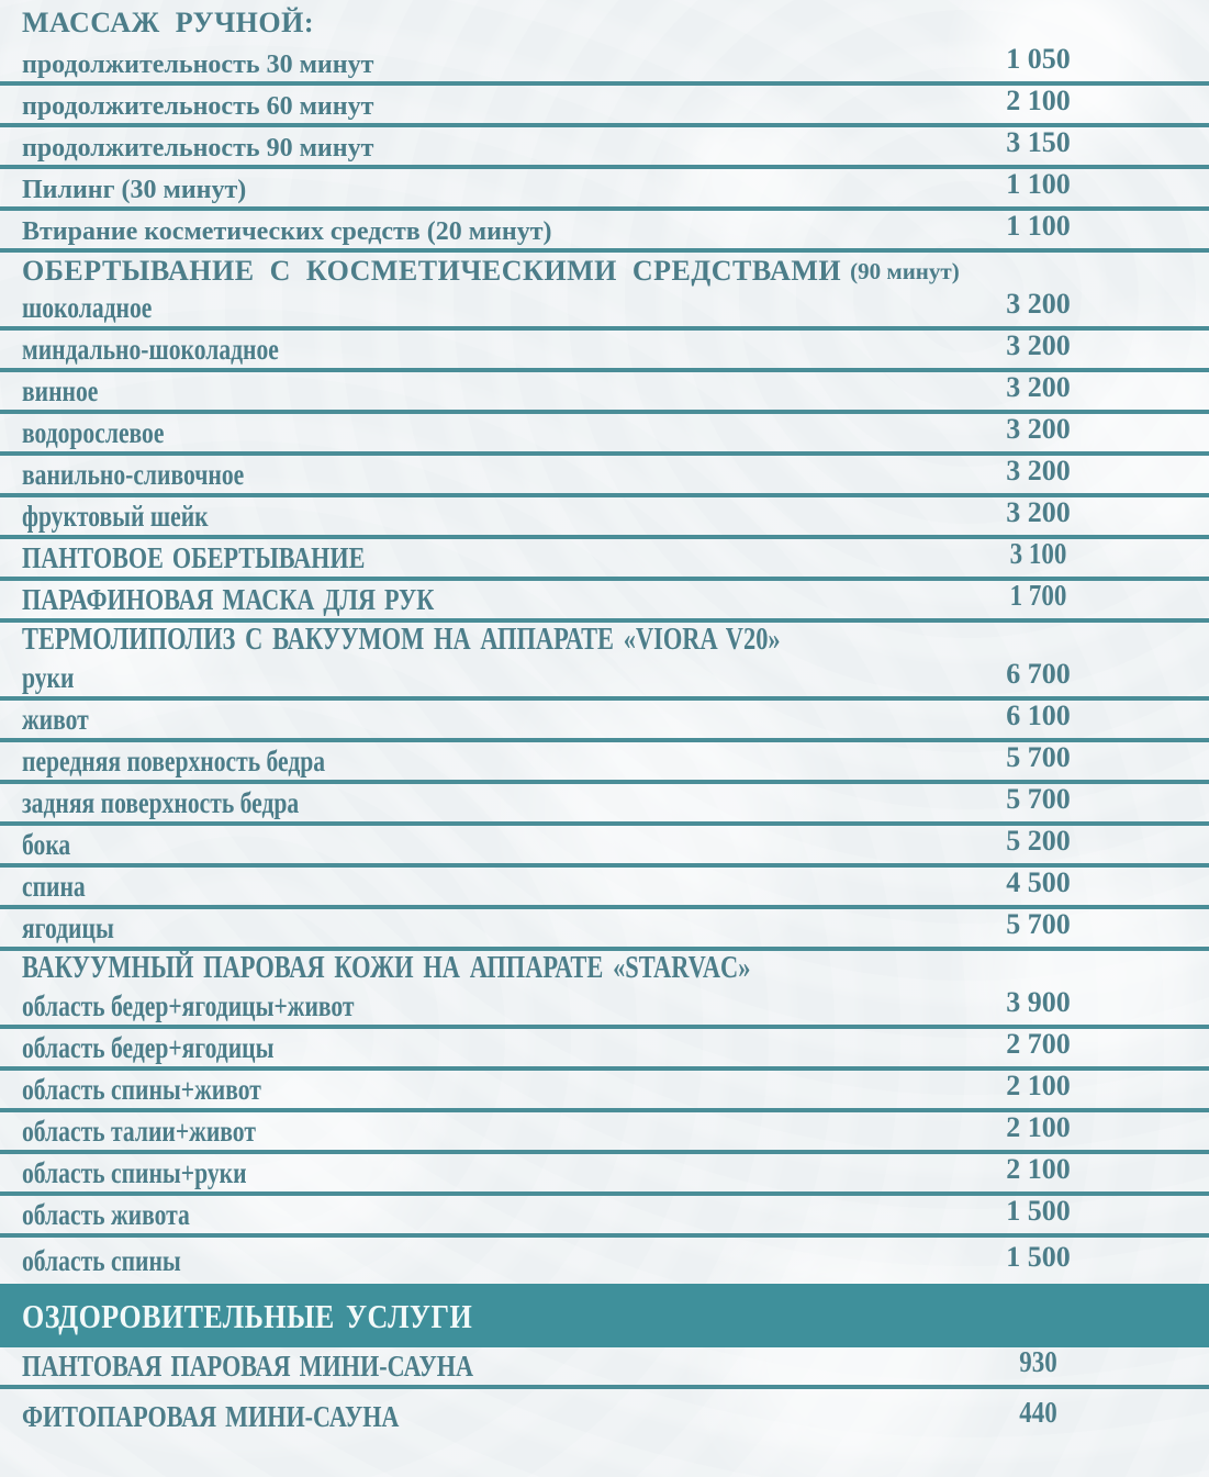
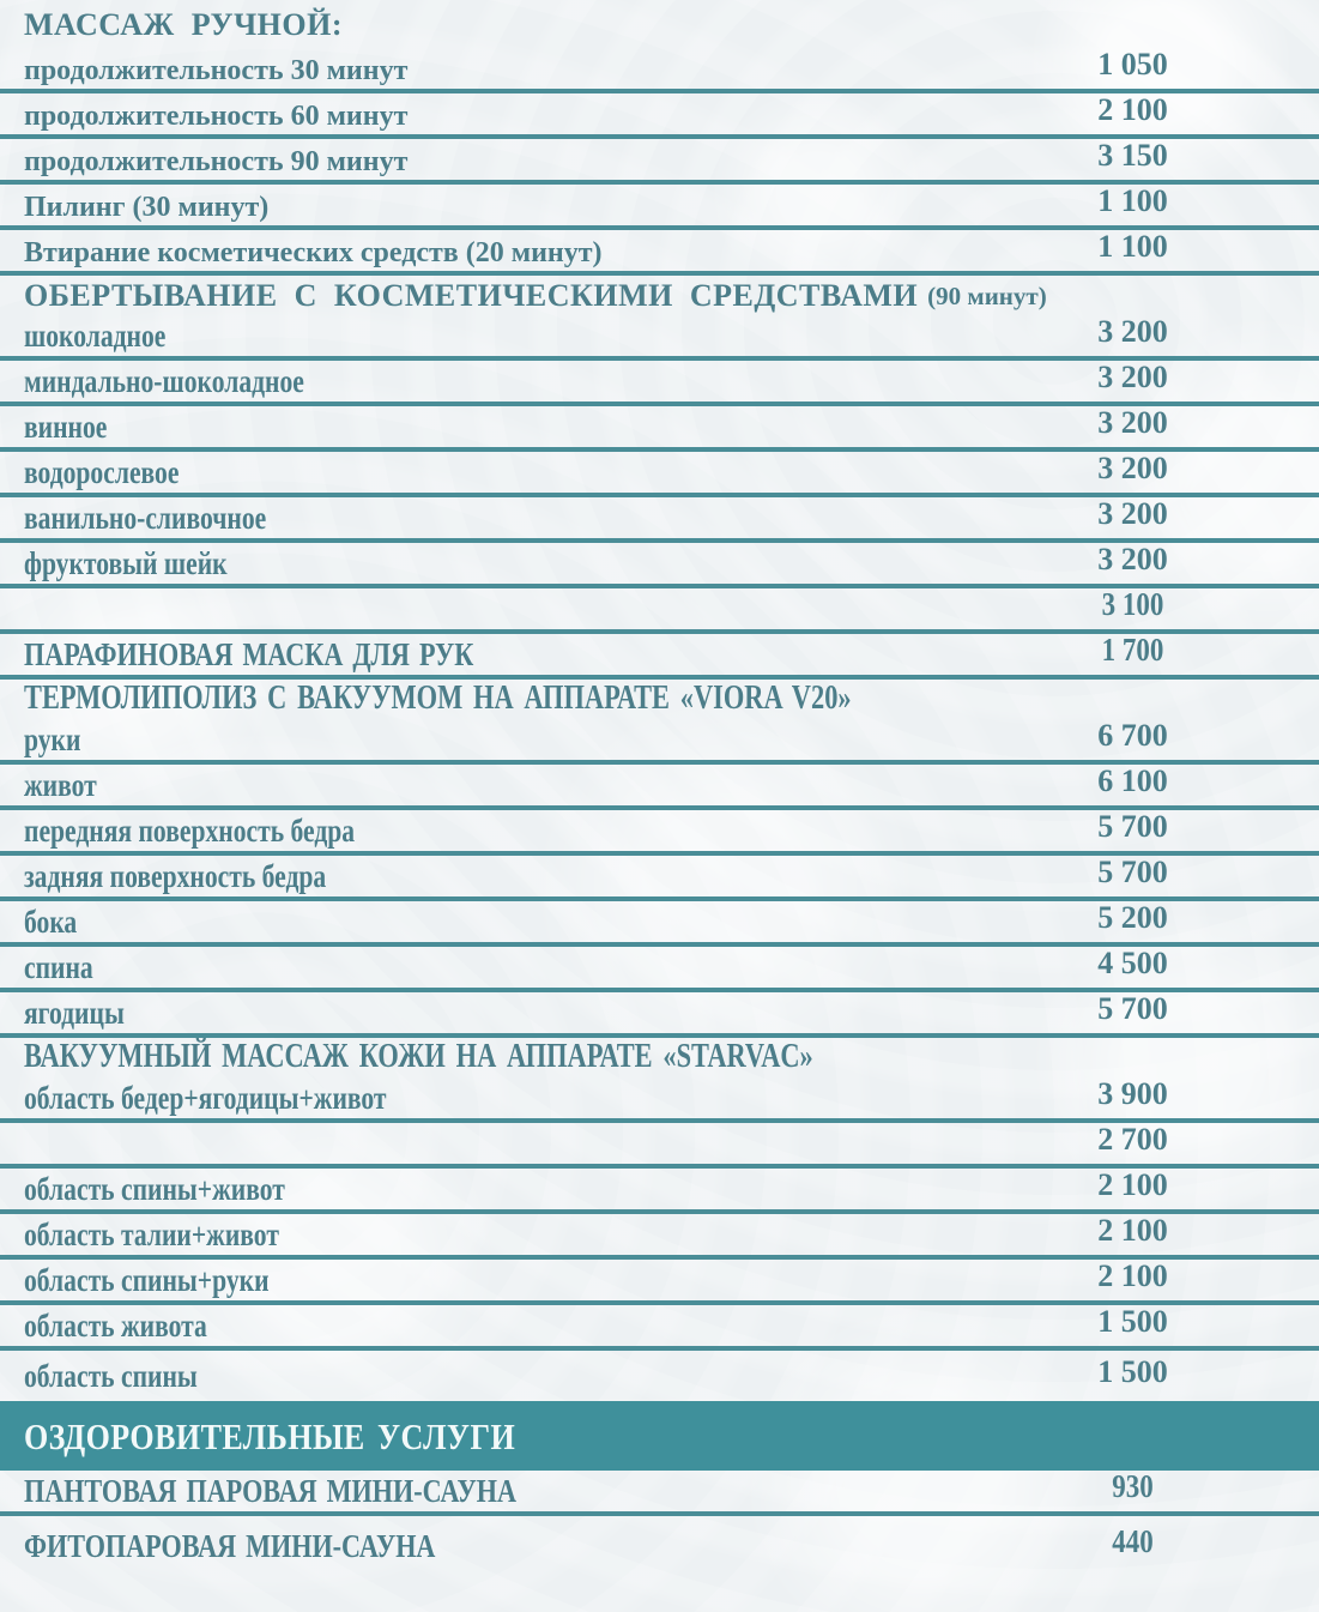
  МАССАЖ РУЧНОЙ:
  продолжительность 30 минут
  1 050
  продолжительность 60 минут
  2 100
  продолжительность 90 минут
  3 150
  Пилинг (30 минут)
  1 100
  Втирание косметических средств (20 минут)
  1 100
  ОБЕРТЫВАНИЕ С КОСМЕТИЧЕСКИМИ СРЕДСТВАМИ
  (90 минут)
  шоколадное
  3 200
  миндально-шоколадное
  3 200
  винное
  3 200
  водорослевое
  3 200
  ванильно-сливочное
  3 200
  фруктовый шейк
  3 200
- ПАНТОВОЕ ОБЕРТЫВАНИЕ
  3 100
  ПАРАФИНОВАЯ МАСКА ДЛЯ РУК
  1 700
  ТЕРМОЛИПОЛИЗ С ВАКУУМОМ НА АППАРАТЕ «VIORA V20»
  руки
  6 700
  живот
  6 100
  передняя поверхность бедра
  5 700
  задняя поверхность бедра
  5 700
  бока
  5 200
  спина
  4 500
  ягодицы
  5 700
- ВАКУУМНЫЙ ПАРОВАЯ КОЖИ НА АППАРАТЕ «STARVAC»
+ ВАКУУМНЫЙ МАССАЖ КОЖИ НА АППАРАТЕ «STARVAC»
  область бедер+ягодицы+живот
  3 900
- область бедер+ягодицы
  2 700
  область спины+живот
  2 100
  область талии+живот
  2 100
  область спины+руки
  2 100
  область живота
  1 500
  область спины
  1 500
  ОЗДОРОВИТЕЛЬНЫЕ УСЛУГИ
  ПАНТОВАЯ ПАРОВАЯ МИНИ-САУНА
  930
  ФИТОПАРОВАЯ МИНИ-САУНА
  440
